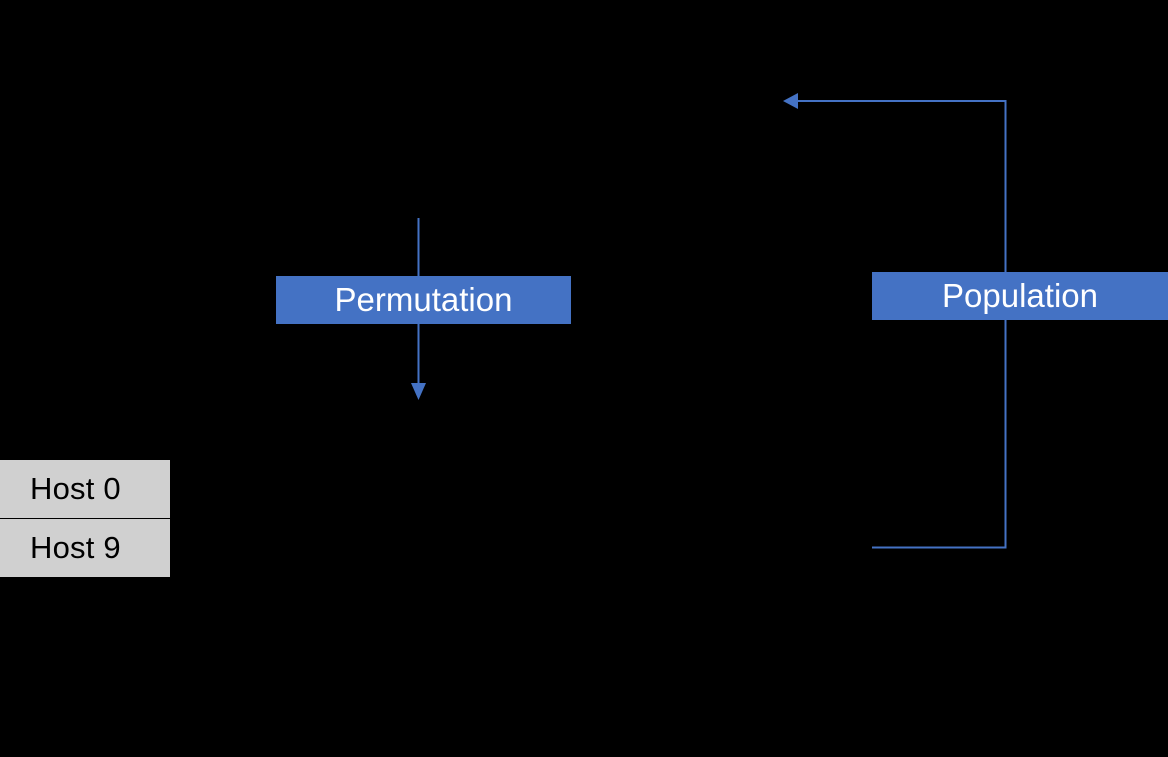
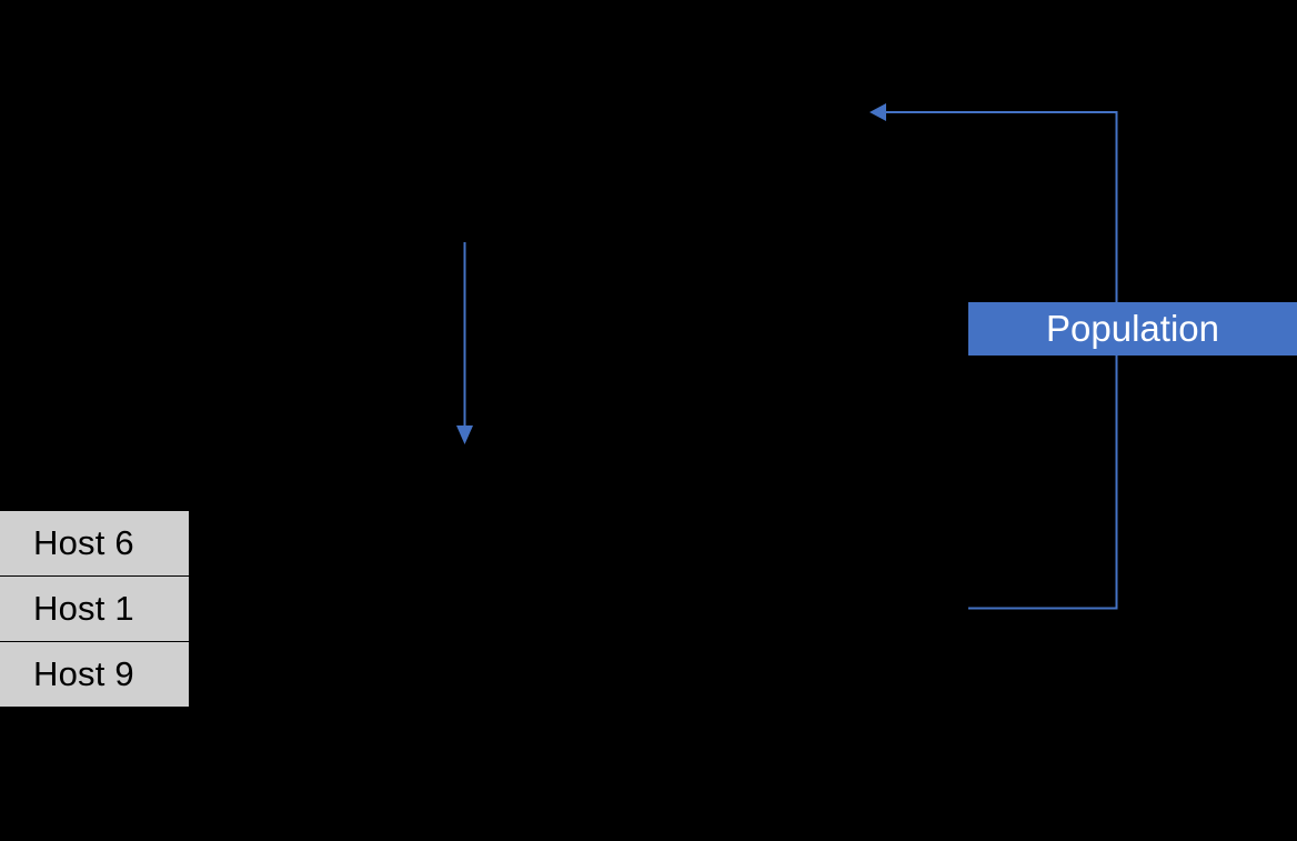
- Permutation
  Population
- Host 0
+ Host 6
+ Host 1
  Host 9
